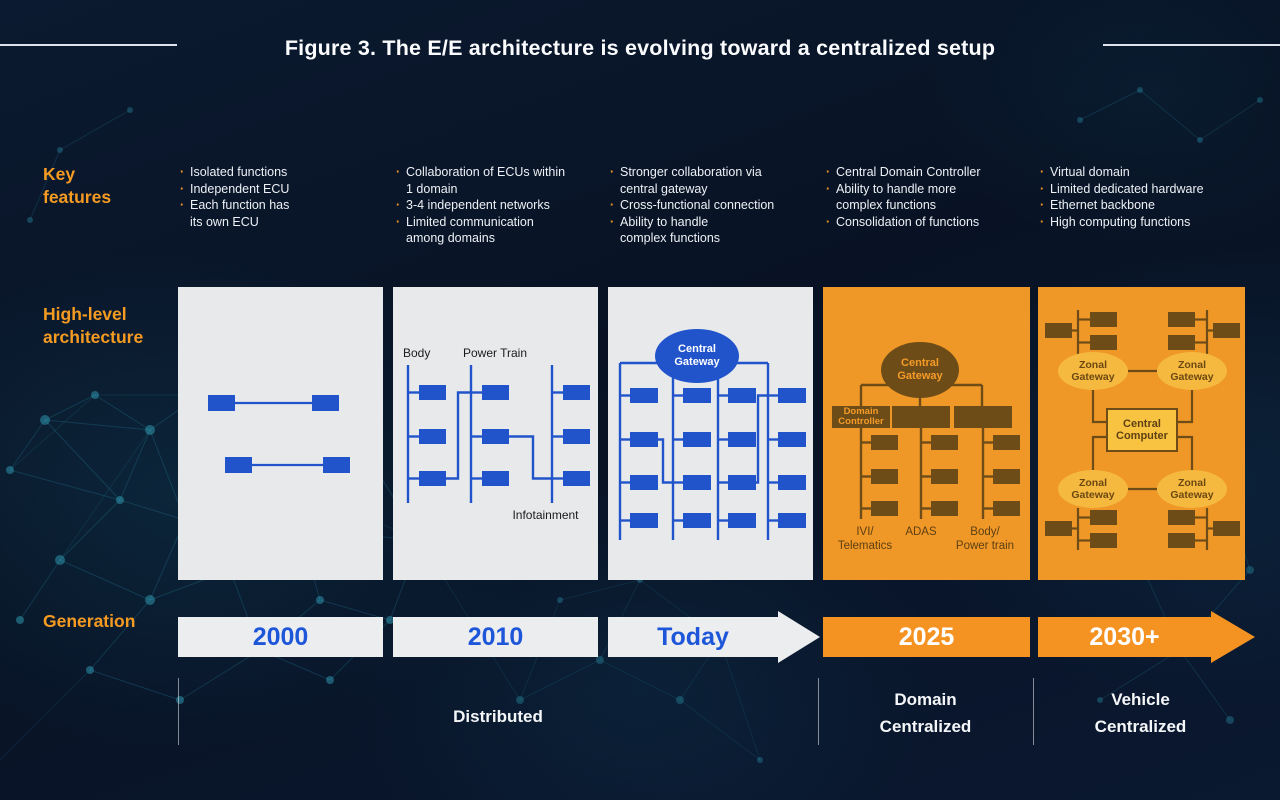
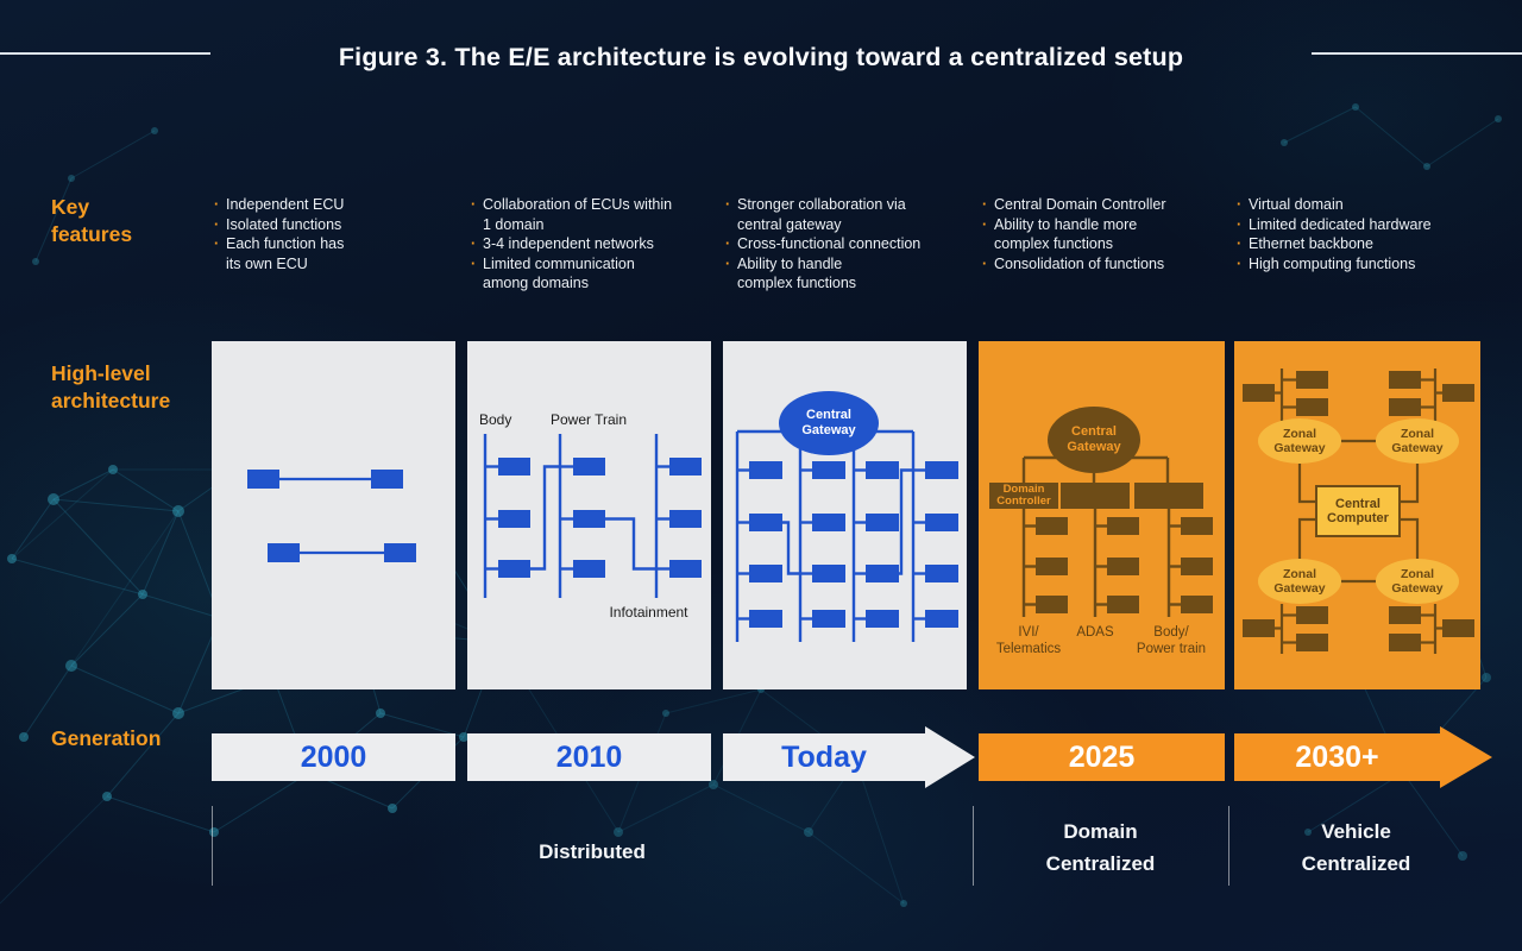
  Figure 3. The E/E architecture is evolving toward a centralized setup
  Key
  features
  High-level
  architecture
  Generation
  ·
- Isolated functions
+ Independent ECU
  ·
- Independent ECU
+ Isolated functions
  ·
  Each function has
  its own ECU
  ·
  Collaboration of ECUs within
  1 domain
  ·
  3-4 independent networks
  ·
  Limited communication
  among domains
  ·
  Stronger collaboration via
  central gateway
  ·
  Cross-functional connection
  ·
  Ability to handle
  complex functions
  ·
  Central Domain Controller
  ·
  Ability to handle more
  complex functions
  ·
  Consolidation of functions
  ·
  Virtual domain
  ·
  Limited dedicated hardware
  ·
  Ethernet backbone
  ·
  High computing functions
  Body
  Power Train
  Infotainment
  Central
  Gateway
  Central
  Gateway
  Domain
  Controller
  IVI/
  Telematics
  ADAS
  Body/
  Power train
  Zonal
  Gateway
  Zonal
  Gateway
  Zonal
  Gateway
  Zonal
  Gateway
  Central
  Computer
  2000
  2010
  Today
  2025
  2030+
  Distributed
  Domain
  Centralized
  Vehicle
  Centralized
